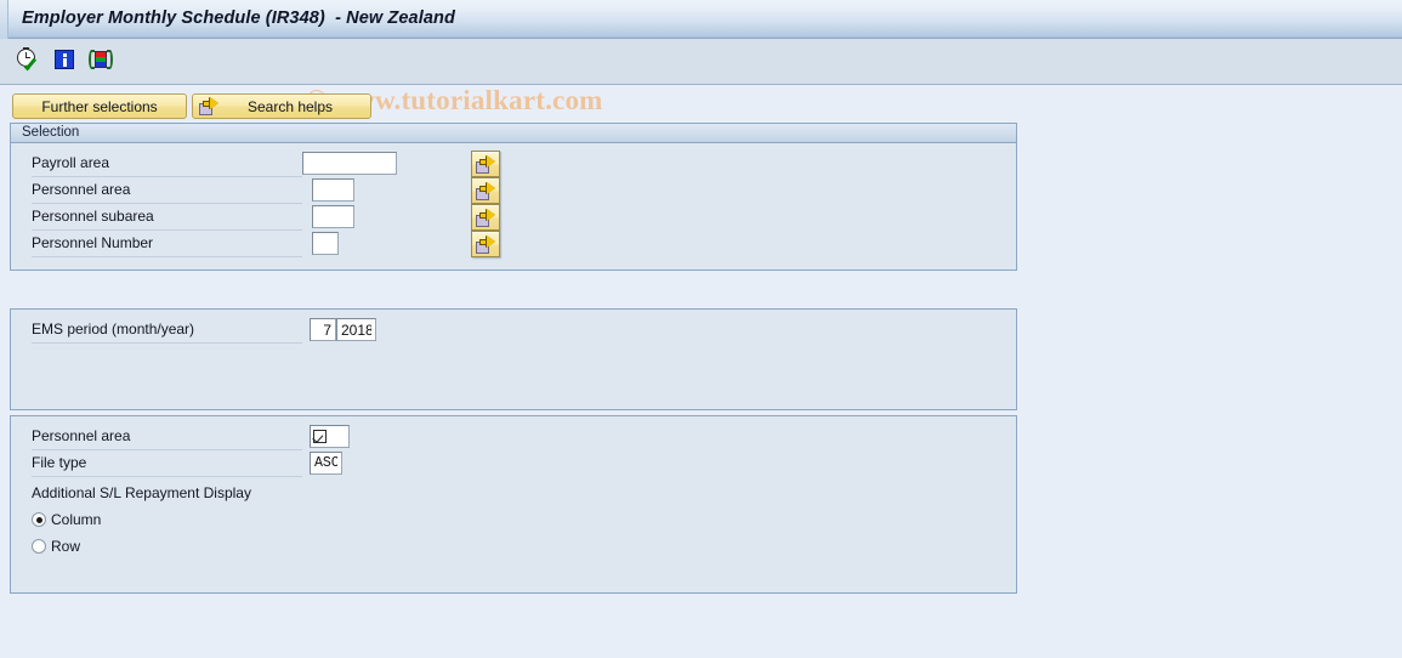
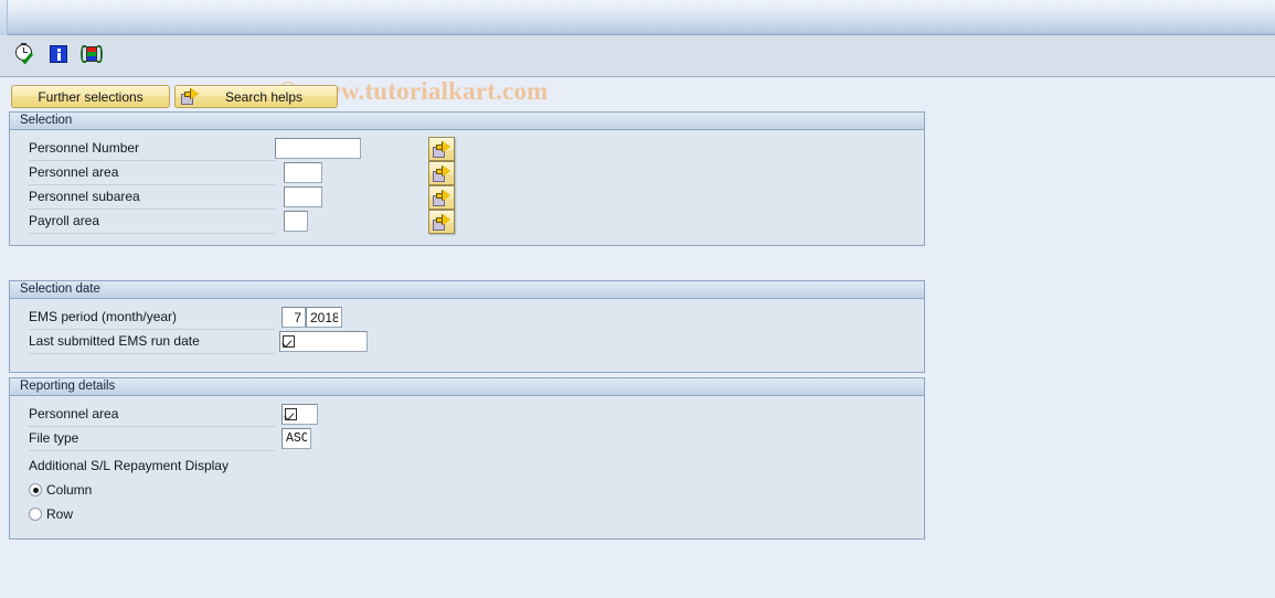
- Employer Monthly Schedule (IR348) - New Zealand
  w.tutorialkart.com
  Further selections
  Search helps
  Selection
- Payroll area
+ Personnel Number
  Personnel area
  Personnel subarea
- Personnel Number
+ Payroll area
+ Selection date
  EMS period (month/year)
  7
  2018
+ Last submitted EMS run date
+ Reporting details
  Personnel area
  File type
  ASC
  Additional S/L Repayment Display
  Column
  Row
